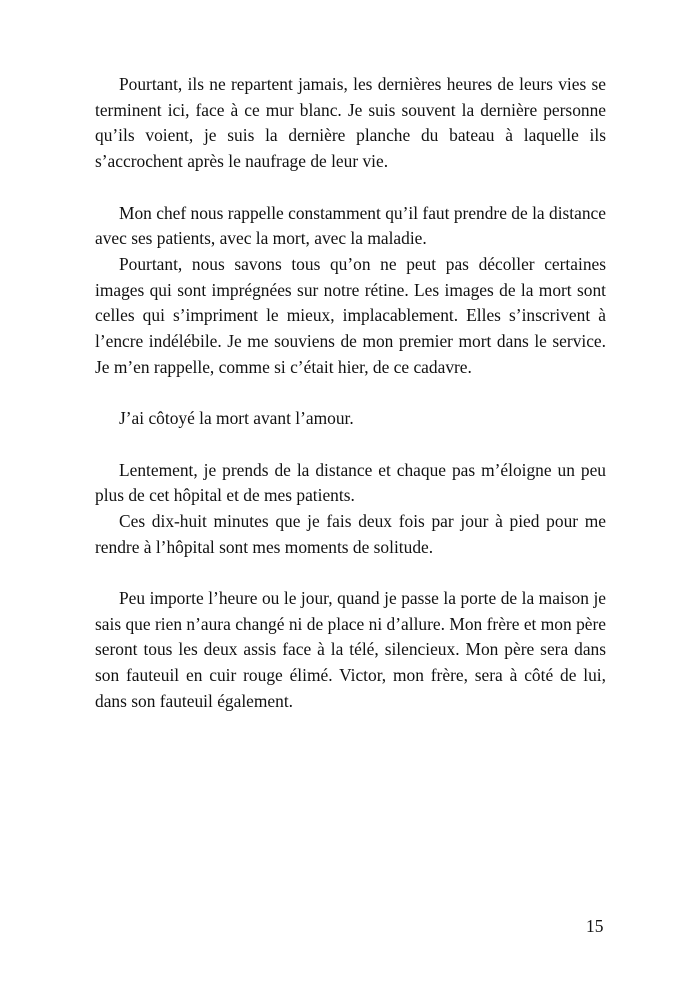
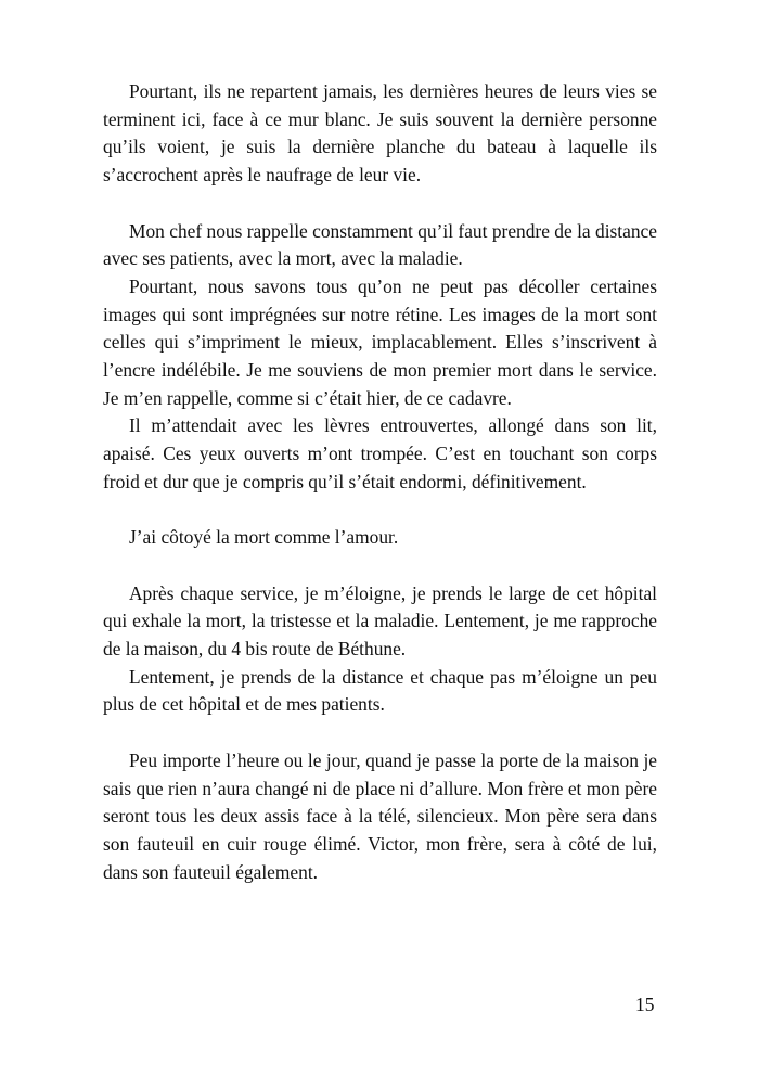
  Pourtant, ils ne repartent jamais, les dernières heures de leurs vies se terminent ici, face à ce mur blanc. Je suis souvent la dernière personne qu’ils voient, je suis la dernière planche du bateau à laquelle ils s’accrochent après le naufrage de leur vie.
  Mon chef nous rappelle constamment qu’il faut prendre de la distance avec ses patients, avec la mort, avec la maladie.
  Pourtant, nous savons tous qu’on ne peut pas décoller certaines images qui sont imprégnées sur notre rétine. Les images de la mort sont celles qui s’impriment le mieux, implacablement. Elles s’inscrivent à l’encre indélébile. Je me souviens de mon premier mort dans le service. Je m’en rappelle, comme si c’était hier, de ce cadavre.
+ Il m’attendait avec les lèvres entrouvertes, allongé dans son lit, apaisé. Ces yeux ouverts m’ont trompée. C’est en touchant son corps froid et dur que je compris qu’il s’était endormi, définitivement.
- J’ai côtoyé la mort avant l’amour.
+ J’ai côtoyé la mort comme l’amour.
+ Après chaque service, je m’éloigne, je prends le large de cet hôpital qui exhale la mort, la tristesse et la maladie. Lentement, je me rapproche de la maison, du 4 bis route de Béthune.
  Lentement, je prends de la distance et chaque pas m’éloigne un peu plus de cet hôpital et de mes patients.
- Ces dix-huit minutes que je fais deux fois par jour à pied pour me rendre à l’hôpital sont mes moments de solitude.
  Peu importe l’heure ou le jour, quand je passe la porte de la maison je sais que rien n’aura changé ni de place ni d’allure. Mon frère et mon père seront tous les deux assis face à la télé, silencieux. Mon père sera dans son fauteuil en cuir rouge élimé. Victor, mon frère, sera à côté de lui, dans son fauteuil également.
  15
